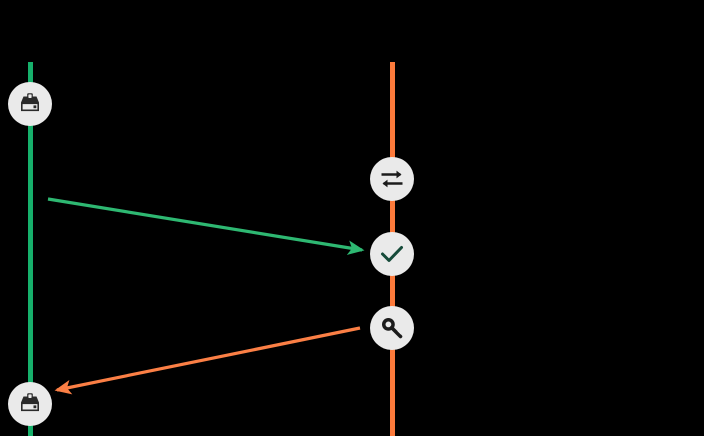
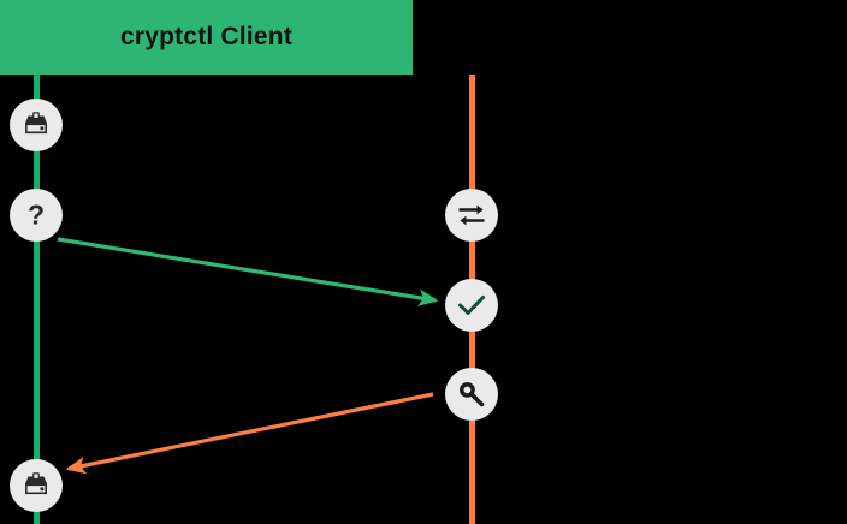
+ cryptctl Client
+ ?
